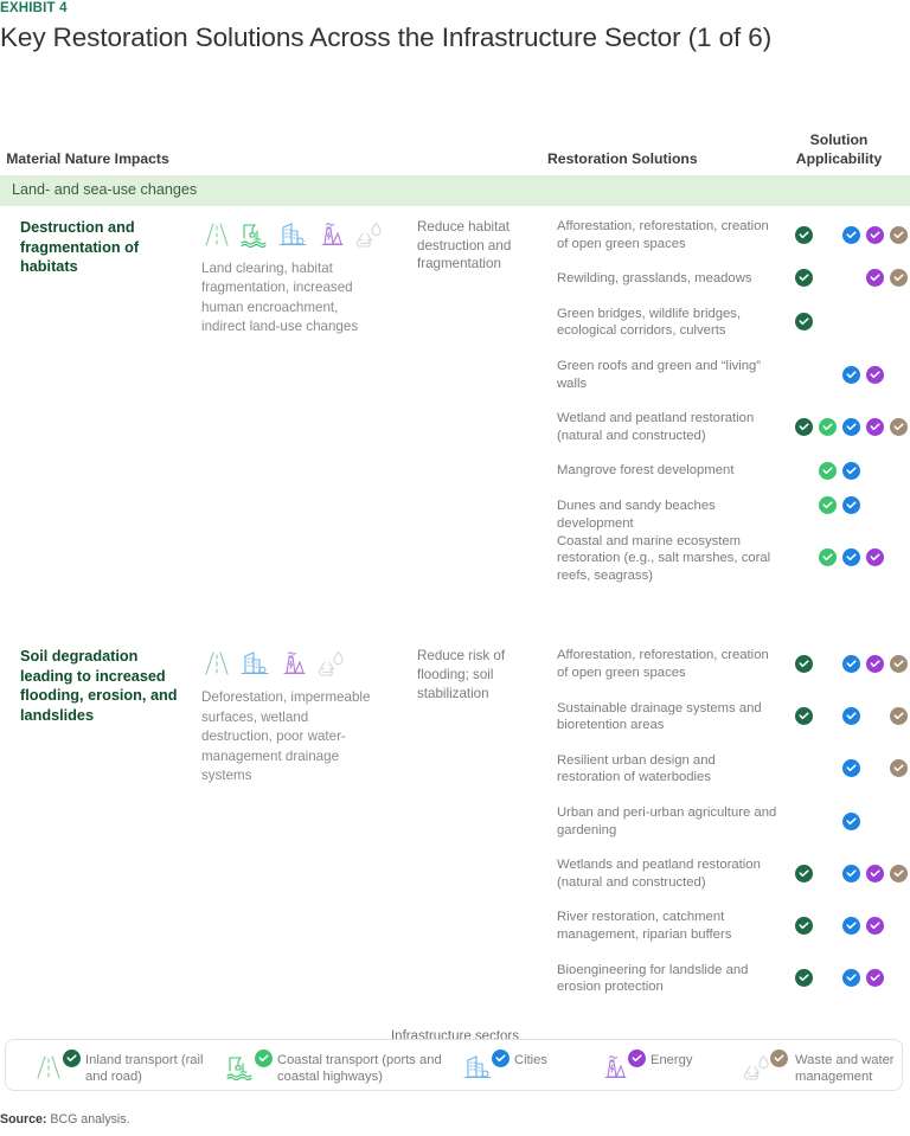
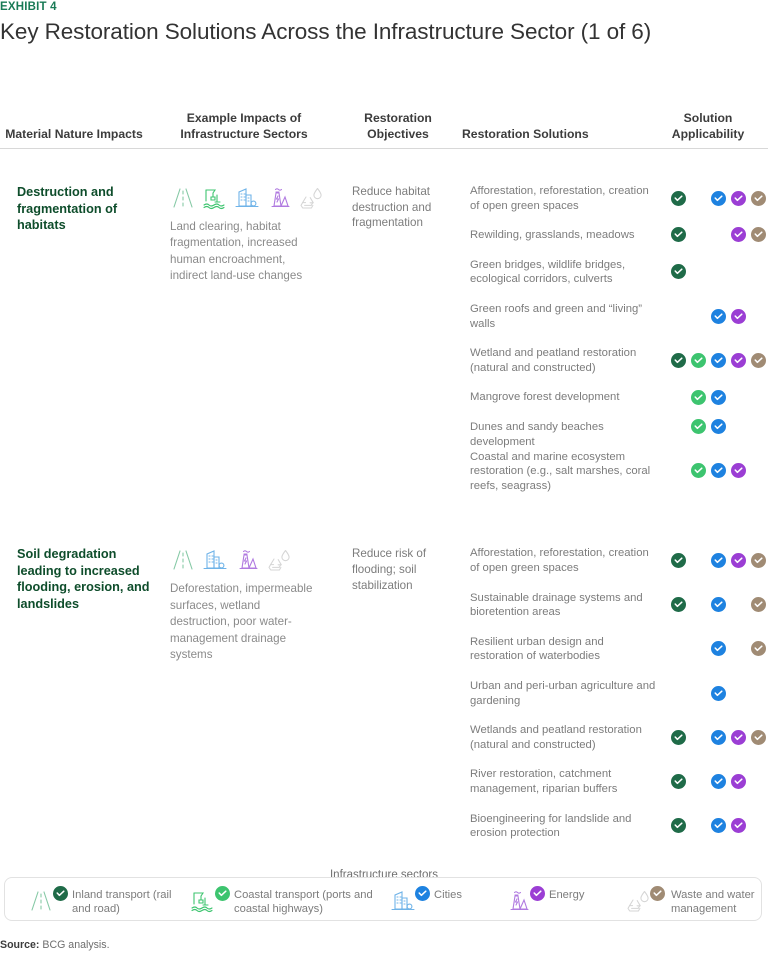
  EXHIBIT 4
  Key Restoration Solutions Across the Infrastructure Sector (1 of 6)
  Material Nature Impacts
+ Example Impacts of Infrastructure Sectors
+ Restoration Objectives
  Restoration Solutions
  Solution Applicability
- Land- and sea-use changes
  Destruction and fragmentation of habitats
  Land clearing, habitat fragmentation, increased human encroachment, indirect land-use changes
  Reduce habitat destruction and fragmentation
  Afforestation, reforestation, creation of open green spaces
  Rewilding, grasslands, meadows
  Green bridges, wildlife bridges, ecological corridors, culverts
  Green roofs and green and “living” walls
  Wetland and peatland restoration (natural and constructed)
  Mangrove forest development
  Dunes and sandy beaches development
  Coastal and marine ecosystem restoration (e.g., salt marshes, coral reefs, seagrass)
  Soil degradation leading to increased flooding, erosion, and landslides
  Deforestation, impermeable surfaces, wetland destruction, poor water-management drainage systems
  Reduce risk of flooding; soil stabilization
  Afforestation, reforestation, creation of open green spaces
  Sustainable drainage systems and bioretention areas
  Resilient urban design and restoration of waterbodies
  Urban and peri-urban agriculture and gardening
  Wetlands and peatland restoration (natural and constructed)
  River restoration, catchment management, riparian buffers
  Bioengineering for landslide and erosion protection
  Infrastructure sectors
  Inland transport (rail and road)
  Coastal transport (ports and coastal highways)
  Cities
  Energy
  Waste and water management
  Source: BCG analysis.
